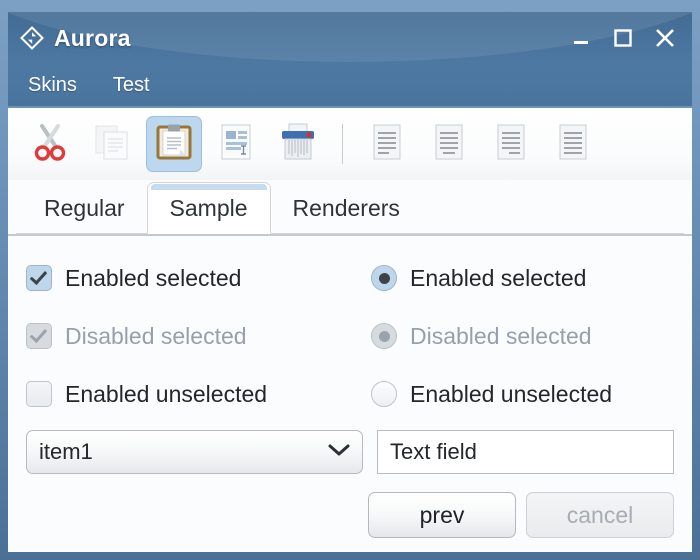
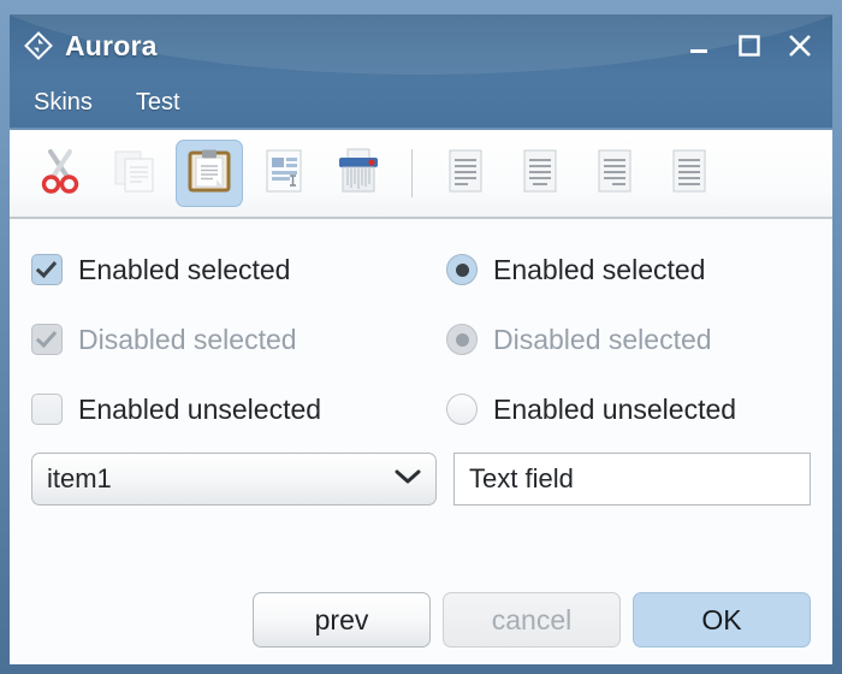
  Aurora
  Skins
  Test
- Regular
- Sample
- Renderers
  Enabled selected
  Enabled selected
  Disabled selected
  Disabled selected
  Enabled unselected
  Enabled unselected
  item1
  Text field
  prev
  cancel
+ OK
